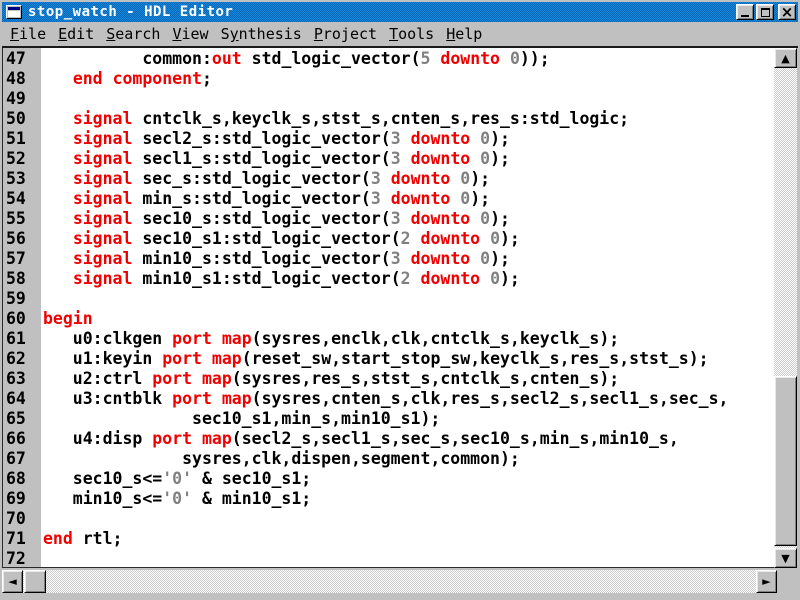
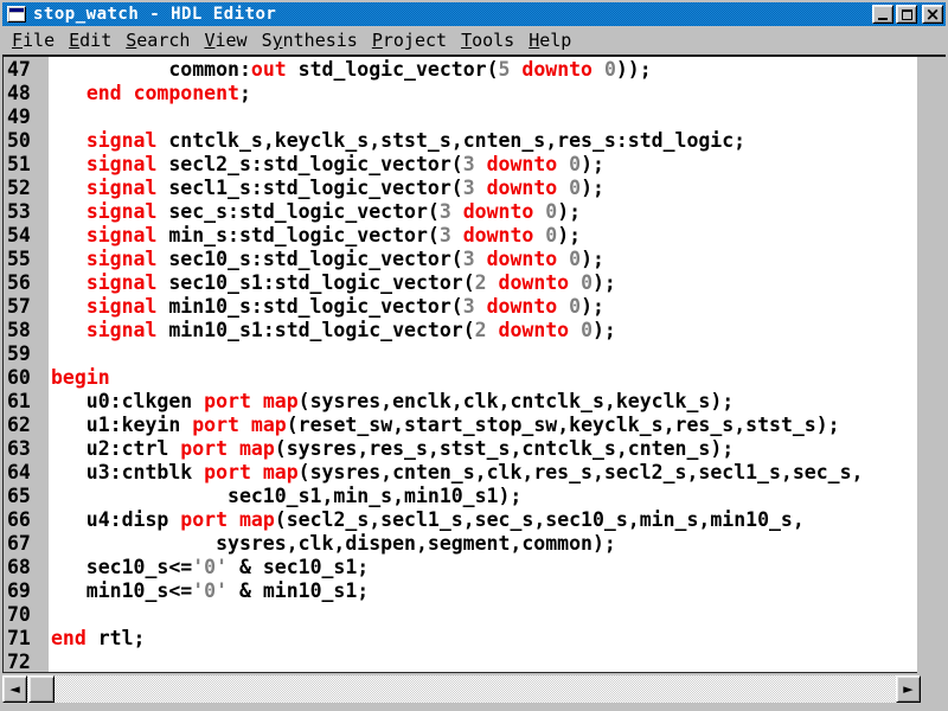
  stop_watch - HDL Editor
  ×
  File
  Edit
  Search
  View
  Synthesis
  Project
  Tools
  Help
  47
  48
  49
  50
  51
  52
  53
  54
  55
  56
  57
  58
  59
  60
  61
  62
  63
  64
  65
  66
  67
  68
  69
  70
  71
  72
  common:out std_logic_vector(5 downto 0));
  end component;
  signal cntclk_s,keyclk_s,stst_s,cnten_s,res_s:std_logic;
  signal secl2_s:std_logic_vector(3 downto 0);
  signal secl1_s:std_logic_vector(3 downto 0);
  signal sec_s:std_logic_vector(3 downto 0);
  signal min_s:std_logic_vector(3 downto 0);
  signal sec10_s:std_logic_vector(3 downto 0);
  signal sec10_s1:std_logic_vector(2 downto 0);
  signal min10_s:std_logic_vector(3 downto 0);
  signal min10_s1:std_logic_vector(2 downto 0);
  begin
  u0:clkgen port map(sysres,enclk,clk,cntclk_s,keyclk_s);
  u1:keyin port map(reset_sw,start_stop_sw,keyclk_s,res_s,stst_s);
  u2:ctrl port map(sysres,res_s,stst_s,cntclk_s,cnten_s);
  u3:cntblk port map(sysres,cnten_s,clk,res_s,secl2_s,secl1_s,sec_s,
  sec10_s1,min_s,min10_s1);
  u4:disp port map(secl2_s,secl1_s,sec_s,sec10_s,min_s,min10_s,
  sysres,clk,dispen,segment,common);
  sec10_s<='0' & sec10_s1;
  min10_s<='0' & min10_s1;
  end rtl;
- ▲
- ▼
  ◄
  ►
